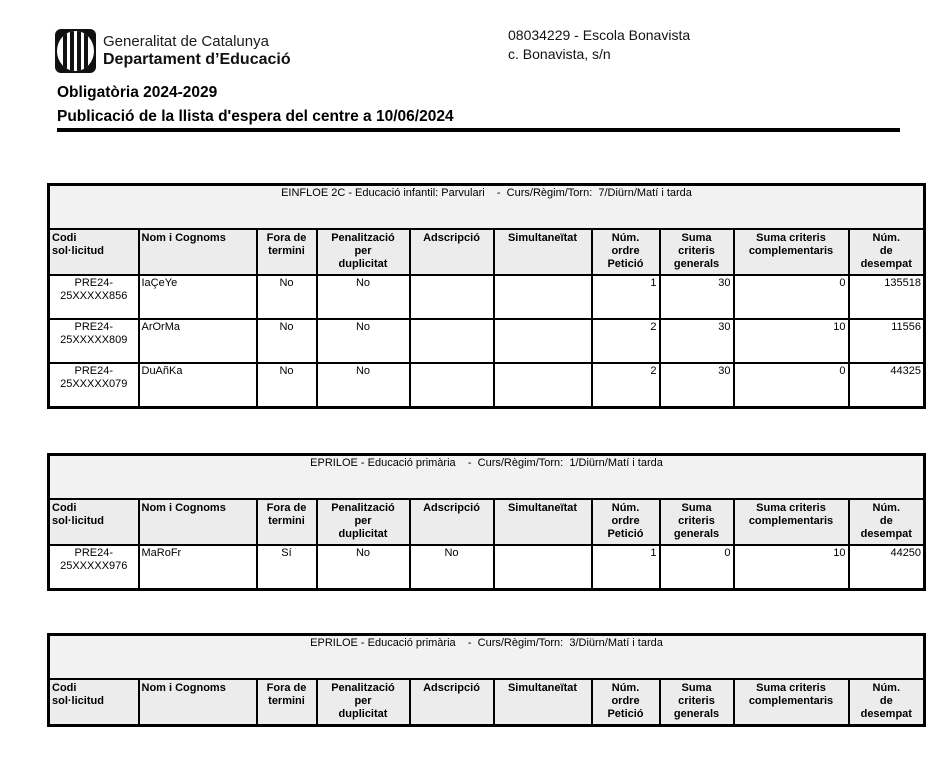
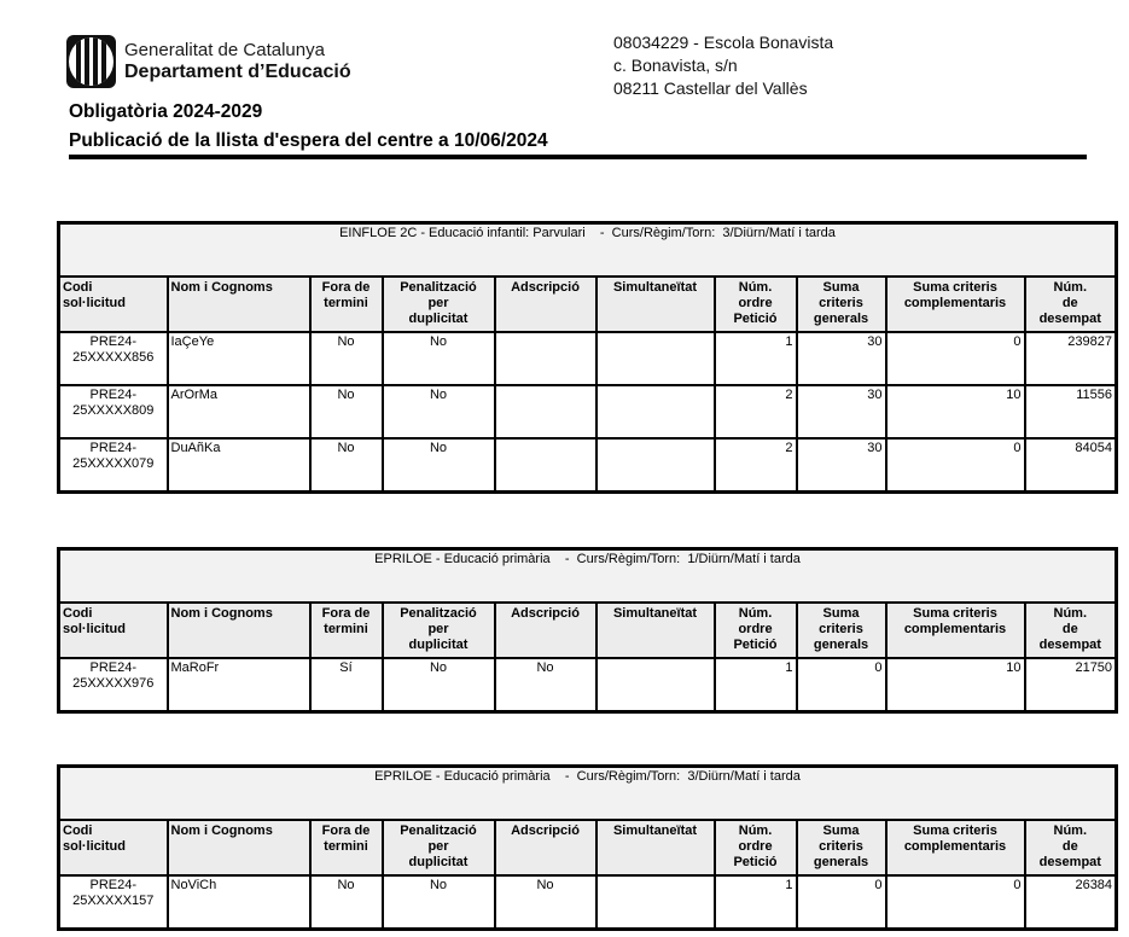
  Generalitat de Catalunya
  Departament d’Educació
  08034229 - Escola Bonavista
  c. Bonavista, s/n
+ 08211 Castellar del Vallès
  Obligatòria 2024-2029
  Publicació de la llista d'espera del centre a 10/06/2024
- EINFLOE 2C - Educació infantil: Parvulari - Curs/Règim/Torn: 7/Diürn/Matí i tarda
+ EINFLOE 2C - Educació infantil: Parvulari - Curs/Règim/Torn: 3/Diürn/Matí i tarda
  Codi sol·licitud	Nom i Cognoms	Fora de termini	Penalització per duplicitat	Adscripció	Simultaneïtat	Núm. ordre Petició	Suma criteris generals	Suma criteris complementaris	Núm. de desempat
- PRE24-25XXXXX856	IaÇeYe	No	No			1	30	0	135518
+ PRE24-25XXXXX856	IaÇeYe	No	No			1	30	0	239827
  PRE24-25XXXXX809	ArOrMa	No	No			2	30	10	11556
- PRE24-25XXXXX079	DuAñKa	No	No			2	30	0	44325
+ PRE24-25XXXXX079	DuAñKa	No	No			2	30	0	84054
  EPRILOE - Educació primària - Curs/Règim/Torn: 1/Diürn/Matí i tarda
  Codi sol·licitud	Nom i Cognoms	Fora de termini	Penalització per duplicitat	Adscripció	Simultaneïtat	Núm. ordre Petició	Suma criteris generals	Suma criteris complementaris	Núm. de desempat
- PRE24-25XXXXX976	MaRoFr	Sí	No	No		1	0	10	44250
+ PRE24-25XXXXX976	MaRoFr	Sí	No	No		1	0	10	21750
  EPRILOE - Educació primària - Curs/Règim/Torn: 3/Diürn/Matí i tarda
  Codi sol·licitud	Nom i Cognoms	Fora de termini	Penalització per duplicitat	Adscripció	Simultaneïtat	Núm. ordre Petició	Suma criteris generals	Suma criteris complementaris	Núm. de desempat
+ PRE24-25XXXXX157	NoViCh	No	No	No		1	0	0	26384
